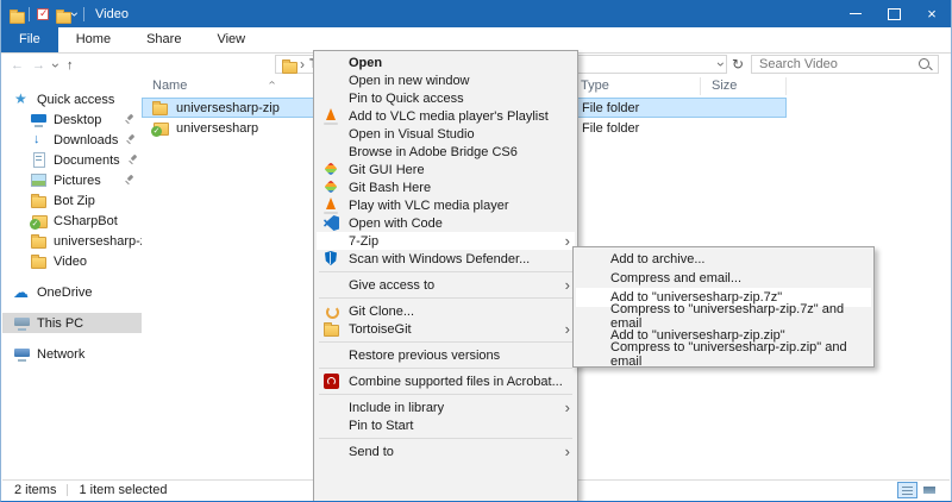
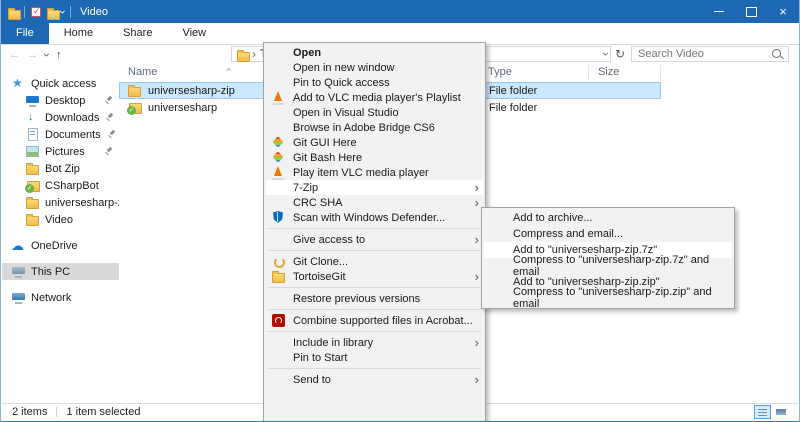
  Video
  ×
  File
  Home
  Share
  View
  ←
  →
  ↑
  ↻
  Search Video
  Quick access
  Desktop
  Downloads
  Documents
  Pictures
  Bot Zip
  CSharpBot
  universesharp-
  Video
  OneDrive
  This PC
  Network
  Name
  Type
  Size
  universesharp-zip
  File folder
  universesharp
  File folder
  2 items
  1 item selected
  Open
  Open in new window
  Pin to Quick access
  Add to VLC media player's Playlist
  Open in Visual Studio
  Browse in Adobe Bridge CS6
  Git GUI Here
  Git Bash Here
- Play with VLC media player
+ Play item VLC media player
- Open with Code
  7-Zip
+ CRC SHA
  Scan with Windows Defender...
  Give access to
  Git Clone...
  TortoiseGit
  Restore previous versions
  Combine supported files in Acrobat...
  Include in library
  Pin to Start
  Send to
  Add to archive...
  Compress and email...
  Add to "universesharp-zip.7z"
  Compress to "universesharp-zip.7z" and email
  Add to "universesharp-zip.zip"
  Compress to "universesharp-zip.zip" and email
